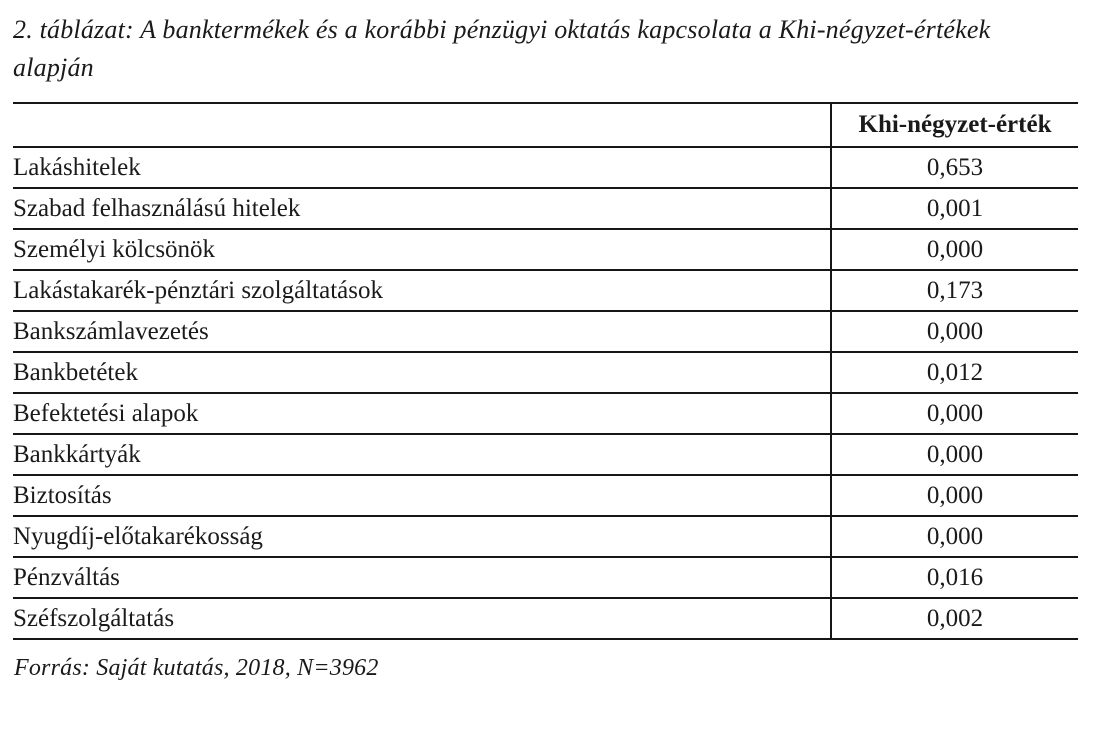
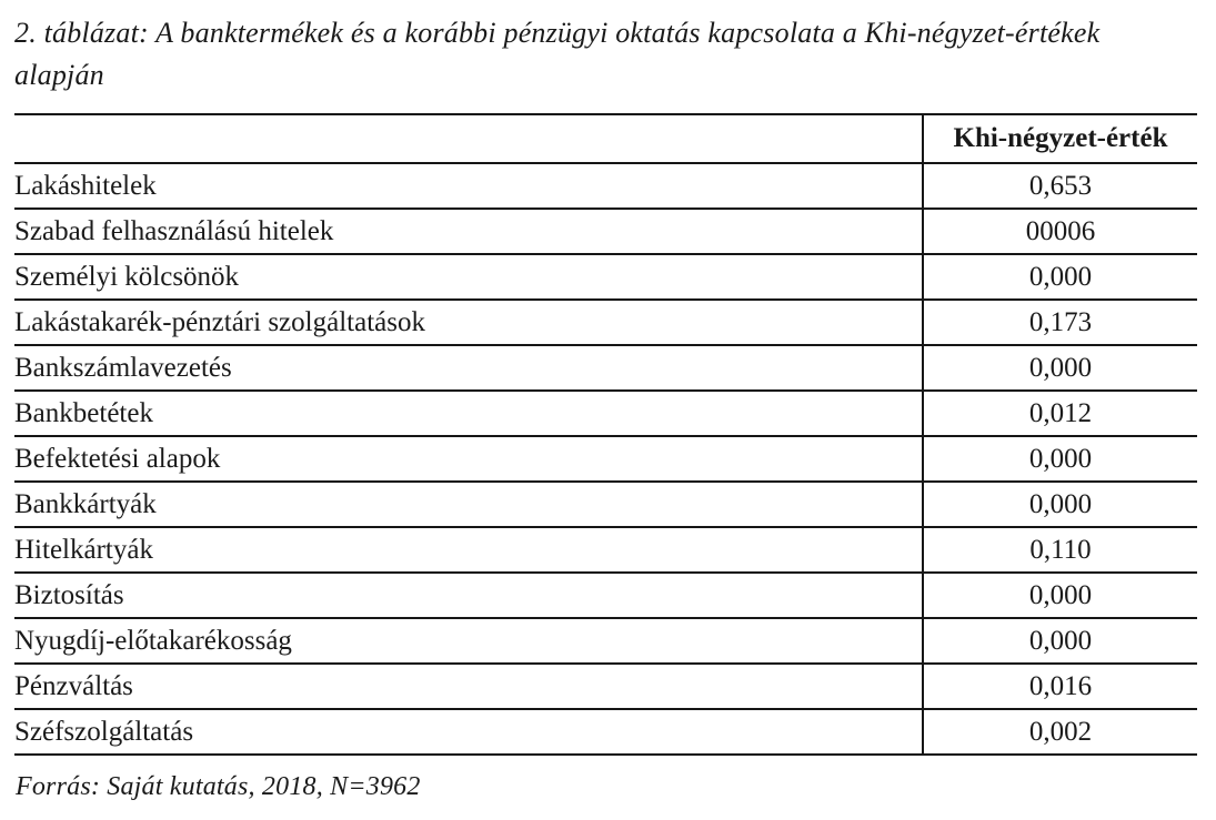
  2. táblázat: A banktermékek és a korábbi pénzügyi oktatás kapcsolata a Khi-négyzet-értékek alapján
  	Khi-négyzet-érték
  Lakáshitelek	0,653
- Szabad felhasználású hitelek	0,001
+ Szabad felhasználású hitelek	00006
  Személyi kölcsönök	0,000
  Lakástakarék-pénztári szolgáltatások	0,173
  Bankszámlavezetés	0,000
  Bankbetétek	0,012
  Befektetési alapok	0,000
  Bankkártyák	0,000
+ Hitelkártyák	0,110
  Biztosítás	0,000
  Nyugdíj-előtakarékosság	0,000
  Pénzváltás	0,016
  Széfszolgáltatás	0,002
  Forrás: Saját kutatás, 2018, N=3962
